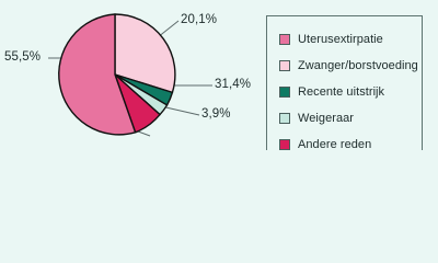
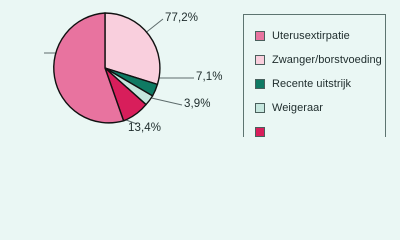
- 55,5%
- 20,1%
+ 77,2%
- 31,4%
+ 7,1%
  3,9%
+ 13,4%
  Uterusextirpatie
  Zwanger/borstvoeding
  Recente uitstrijk
  Weigeraar
- Andere reden
